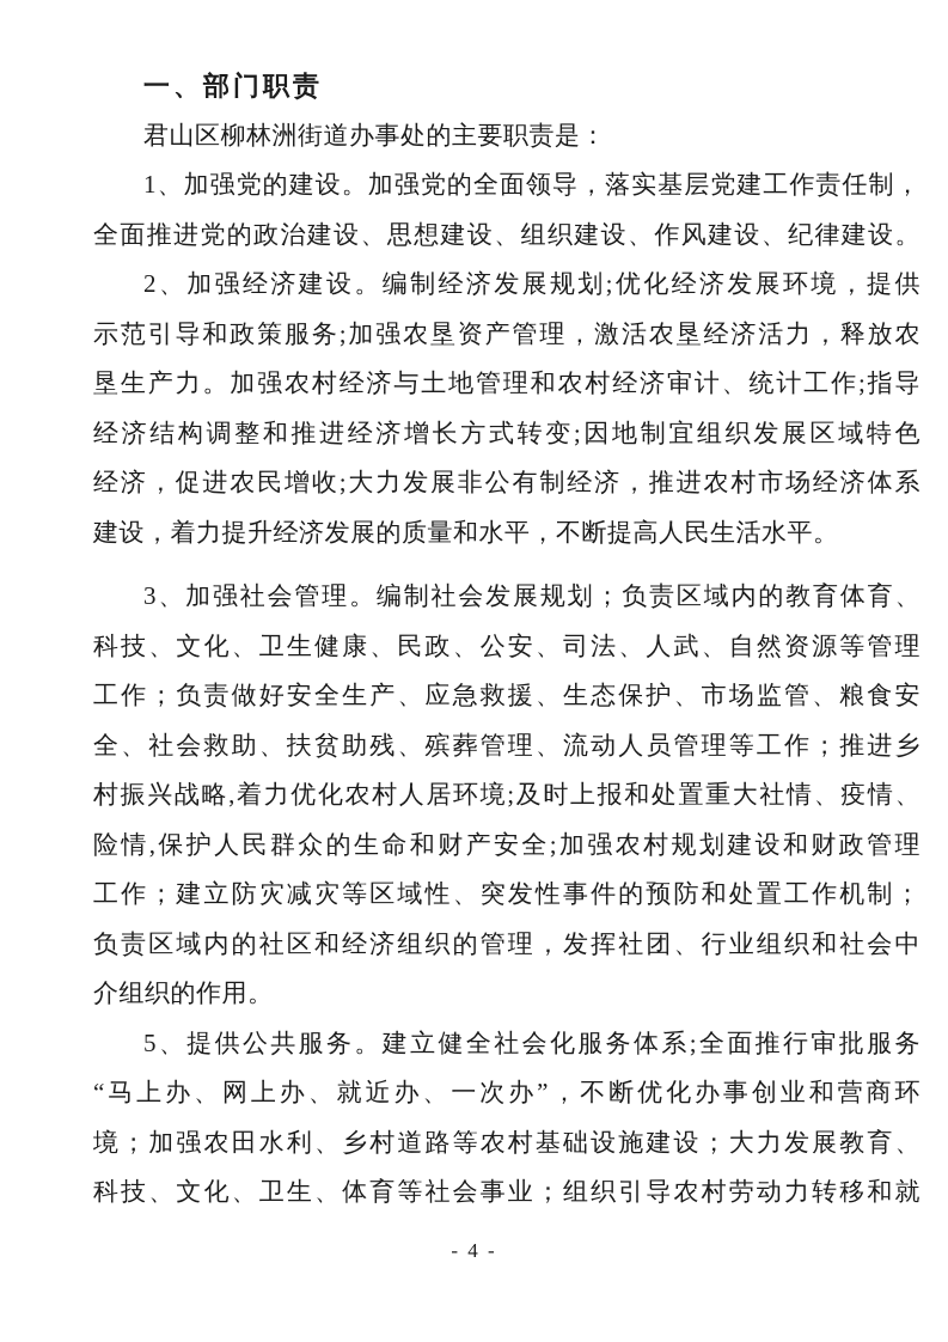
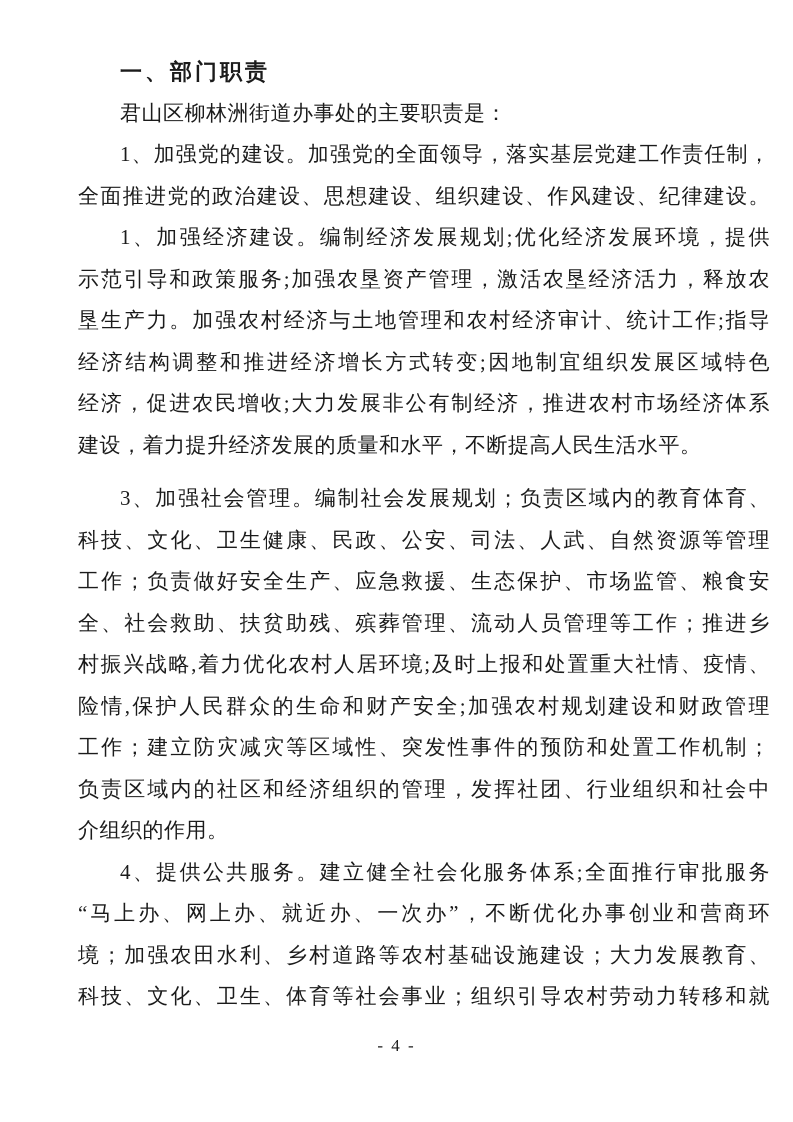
  一、部门职责
  君山区柳林洲街道办事处的主要职责是：
  1、加强党的建设。加强党的全面领导，落实基层党建工作责任制，
  全面推进党的政治建设、思想建设、组织建设、作风建设、纪律建设。
- 2、加强经济建设。编制经济发展规划;优化经济发展环境，提供
+ 1、加强经济建设。编制经济发展规划;优化经济发展环境，提供
  示范引导和政策服务;加强农垦资产管理，激活农垦经济活力，释放农
  垦生产力。加强农村经济与土地管理和农村经济审计、统计工作;指导
  经济结构调整和推进经济增长方式转变;因地制宜组织发展区域特色
  经济，促进农民增收;大力发展非公有制经济，推进农村市场经济体系
  建设，着力提升经济发展的质量和水平，不断提高人民生活水平。
  3、加强社会管理。编制社会发展规划；负责区域内的教育体育、
  科技、文化、卫生健康、民政、公安、司法、人武、自然资源等管理
  工作；负责做好安全生产、应急救援、生态保护、市场监管、粮食安
  全、社会救助、扶贫助残、殡葬管理、流动人员管理等工作；推进乡
  村振兴战略,着力优化农村人居环境;及时上报和处置重大社情、疫情、
  险情,保护人民群众的生命和财产安全;加强农村规划建设和财政管理
  工作；建立防灾减灾等区域性、突发性事件的预防和处置工作机制；
  负责区域内的社区和经济组织的管理，发挥社团、行业组织和社会中
  介组织的作用。
- 5、提供公共服务。建立健全社会化服务体系;全面推行审批服务
+ 4、提供公共服务。建立健全社会化服务体系;全面推行审批服务
  “马上办、网上办、就近办、一次办”，不断优化办事创业和营商环
  境；加强农田水利、乡村道路等农村基础设施建设；大力发展教育、
  科技、文化、卫生、体育等社会事业；组织引导农村劳动力转移和就
  - 4 -
